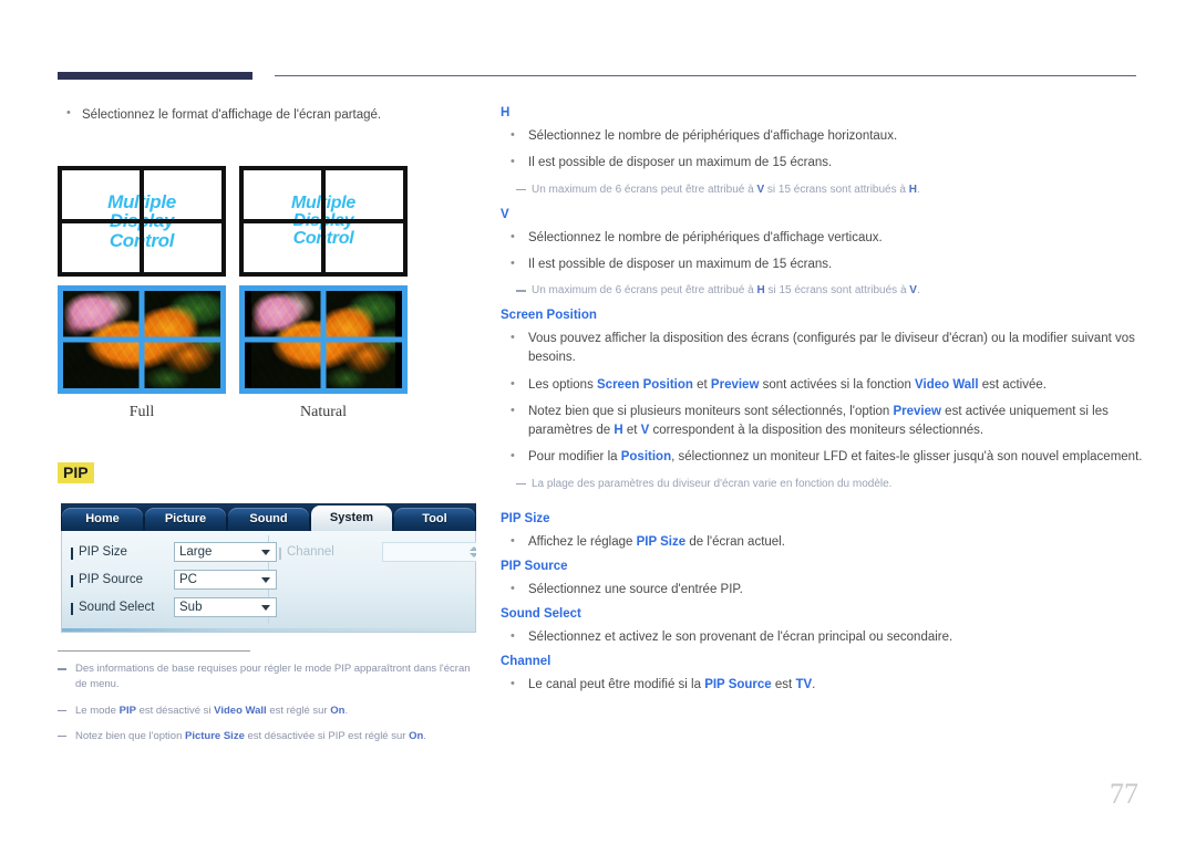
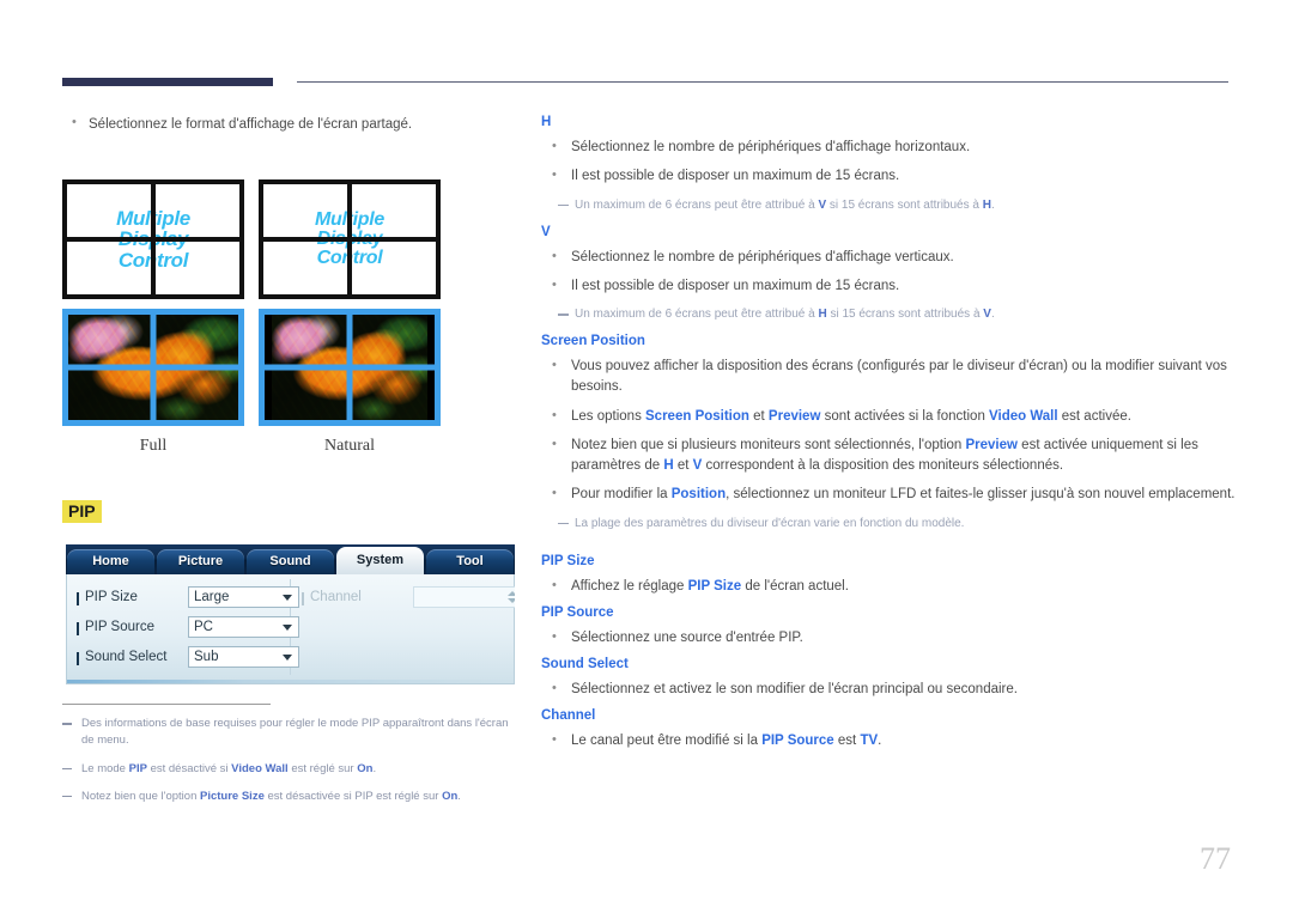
  Sélectionnez le format d'affichage de l'écran partagé.
  Muliple
  Cotrol
  Muliple
  Cotrol
  Full
  Natural
  PIP
  Home
  Picture
  Sound
  System
  Tool
  PIP Size
  Large
  PIP Source
  PC
  Sound Select
  Sub
  Channel
  Des informations de base requises pour régler le mode PIP apparaîtront dans l'écran de menu.
  Le mode PIP est désactivé si Video Wall est réglé sur On.
  Notez bien que l'option Picture Size est désactivée si PIP est réglé sur On.
  H
  Sélectionnez le nombre de périphériques d'affichage horizontaux.
  Il est possible de disposer un maximum de 15 écrans.
  Un maximum de 6 écrans peut être attribué à V si 15 écrans sont attribués à H.
  V
  Sélectionnez le nombre de périphériques d'affichage verticaux.
  Il est possible de disposer un maximum de 15 écrans.
  Un maximum de 6 écrans peut être attribué à H si 15 écrans sont attribués à V.
  Screen Position
  Vous pouvez afficher la disposition des écrans (configurés par le diviseur d'écran) ou la modifier suivant vos besoins.
  Les options Screen Position et Preview sont activées si la fonction Video Wall est activée.
  Notez bien que si plusieurs moniteurs sont sélectionnés, l'option Preview est activée uniquement si les paramètres de H et V correspondent à la disposition des moniteurs sélectionnés.
  Pour modifier la Position, sélectionnez un moniteur LFD et faites-le glisser jusqu'à son nouvel emplacement.
  La plage des paramètres du diviseur d'écran varie en fonction du modèle.
  PIP Size
  Affichez le réglage PIP Size de l'écran actuel.
  PIP Source
  Sélectionnez une source d'entrée PIP.
  Sound Select
- Sélectionnez et activez le son provenant de l'écran principal ou secondaire.
+ Sélectionnez et activez le son modifier de l'écran principal ou secondaire.
  Channel
  Le canal peut être modifié si la PIP Source est TV.
  77
